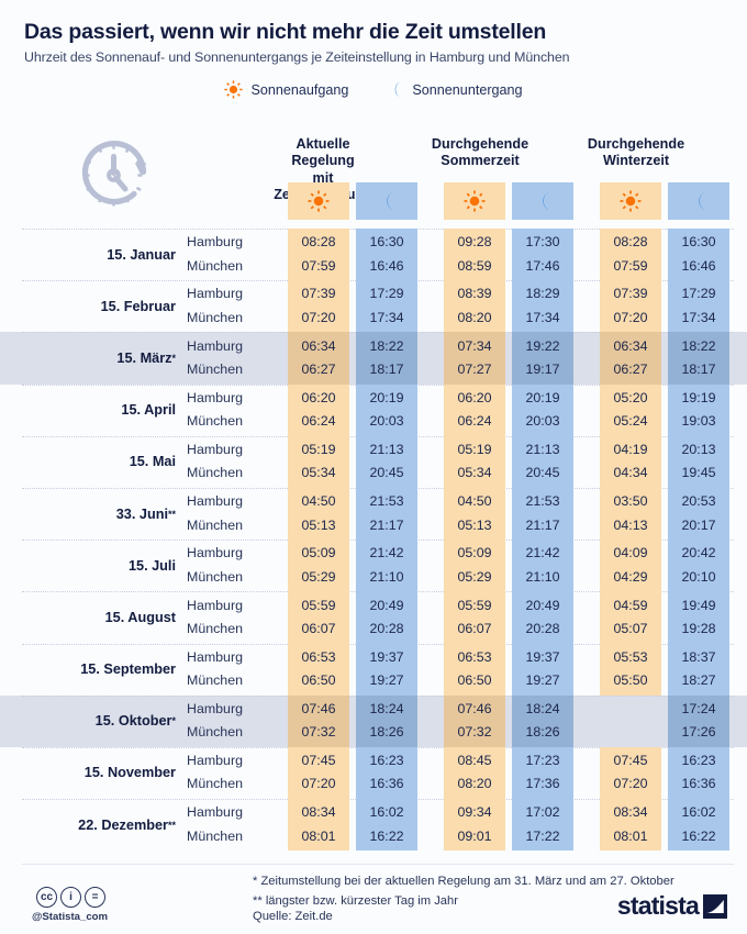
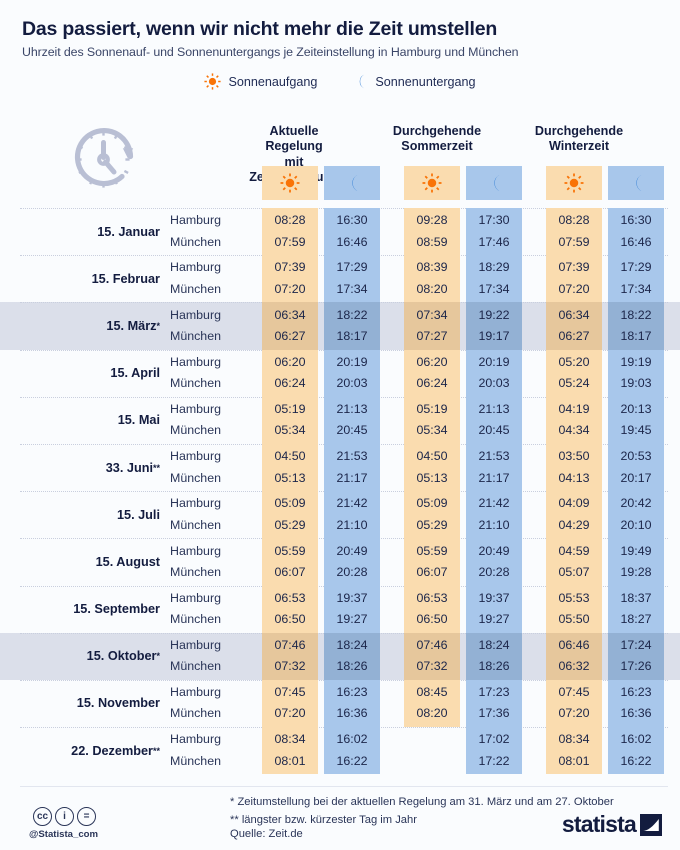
  Das passiert, wenn wir nicht mehr die Zeit umstellen
  Uhrzeit des Sonnenauf- und Sonnenuntergangs je Zeiteinstellung in Hamburg und München
  Sonnenaufgang
  Sonnenuntergang
  Aktuelle Regelung
  Durchgehende
  Sommerzeit
  Durchgehende
  Winterzeit
  15. Januar
  Hamburg
  München
  08:28
  07:59
  16:30
  16:46
  09:28
  08:59
  17:30
  17:46
  08:28
  07:59
  16:30
  16:46
  15. Februar
  Hamburg
  München
  07:39
  07:20
  17:29
  17:34
  08:39
  08:20
  18:29
  17:34
  07:39
  07:20
  17:29
  17:34
  15. März
  *
  Hamburg
  München
  06:34
  06:27
  18:22
  18:17
  07:34
  07:27
  19:22
  19:17
  06:34
  06:27
  18:22
  18:17
  15. April
  Hamburg
  München
  06:20
  06:24
  20:19
  20:03
  06:20
  06:24
  20:19
  20:03
  05:20
  05:24
  19:19
  19:03
  15. Mai
  Hamburg
  München
  05:19
  05:34
  21:13
  20:45
  05:19
  05:34
  21:13
  20:45
  04:19
  04:34
  20:13
  19:45
  33. Juni
  **
  Hamburg
  München
  04:50
  05:13
  21:53
  21:17
  04:50
  05:13
  21:53
  21:17
  03:50
  04:13
  20:53
  20:17
  15. Juli
  Hamburg
  München
  05:09
  05:29
  21:42
  21:10
  05:09
  05:29
  21:42
  21:10
  04:09
  04:29
  20:42
  20:10
  15. August
  Hamburg
  München
  05:59
  06:07
  20:49
  20:28
  05:59
  06:07
  20:49
  20:28
  04:59
  05:07
  19:49
  19:28
  15. September
  Hamburg
  München
  06:53
  06:50
  19:37
  19:27
  06:53
  06:50
  19:37
  19:27
  05:53
  05:50
  18:37
  18:27
  15. Oktober
  *
  Hamburg
  München
  07:46
  07:32
  18:24
  18:26
  07:46
  07:32
  18:24
  18:26
+ 06:46
+ 06:32
  17:24
  17:26
  15. November
  Hamburg
  München
  07:45
  07:20
  16:23
  16:36
  08:45
  08:20
  17:23
  17:36
  07:45
  07:20
  16:23
  16:36
  22. Dezember
  **
  Hamburg
  München
  08:34
  08:01
  16:02
  16:22
- 09:34
- 09:01
  17:02
  17:22
  08:34
  08:01
  16:02
  16:22
  cc
  i
  =
  @Statista_com
  * Zeitumstellung bei der aktuellen Regelung am 31. März und am 27. Oktober
  ** längster bzw. kürzester Tag im Jahr
  Quelle: Zeit.de
  statista
